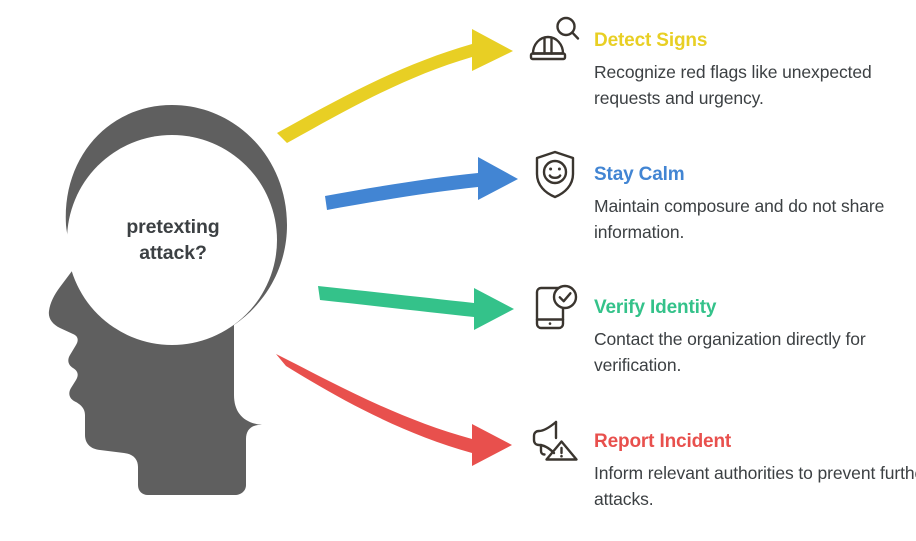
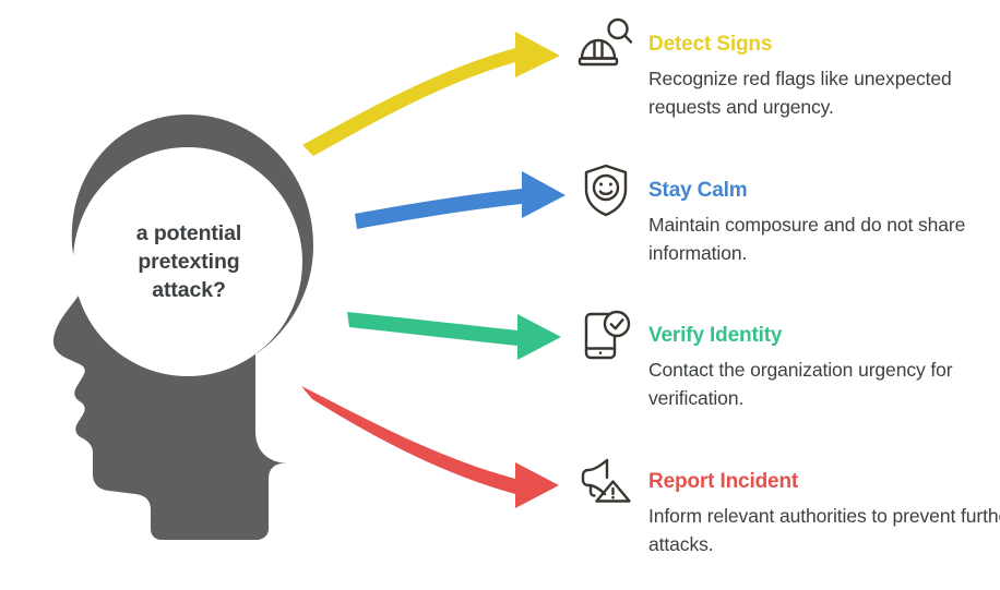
+ a potential
  pretexting
  attack?
  Detect Signs
  Recognize red flags like unexpected requests and urgency.
  Stay Calm
  Maintain composure and do not share information.
  Verify Identity
- Contact the organization directly for verification.
+ Contact the organization urgency for verification.
  Report Incident
  Inform relevant authorities to prevent furth attacks.
